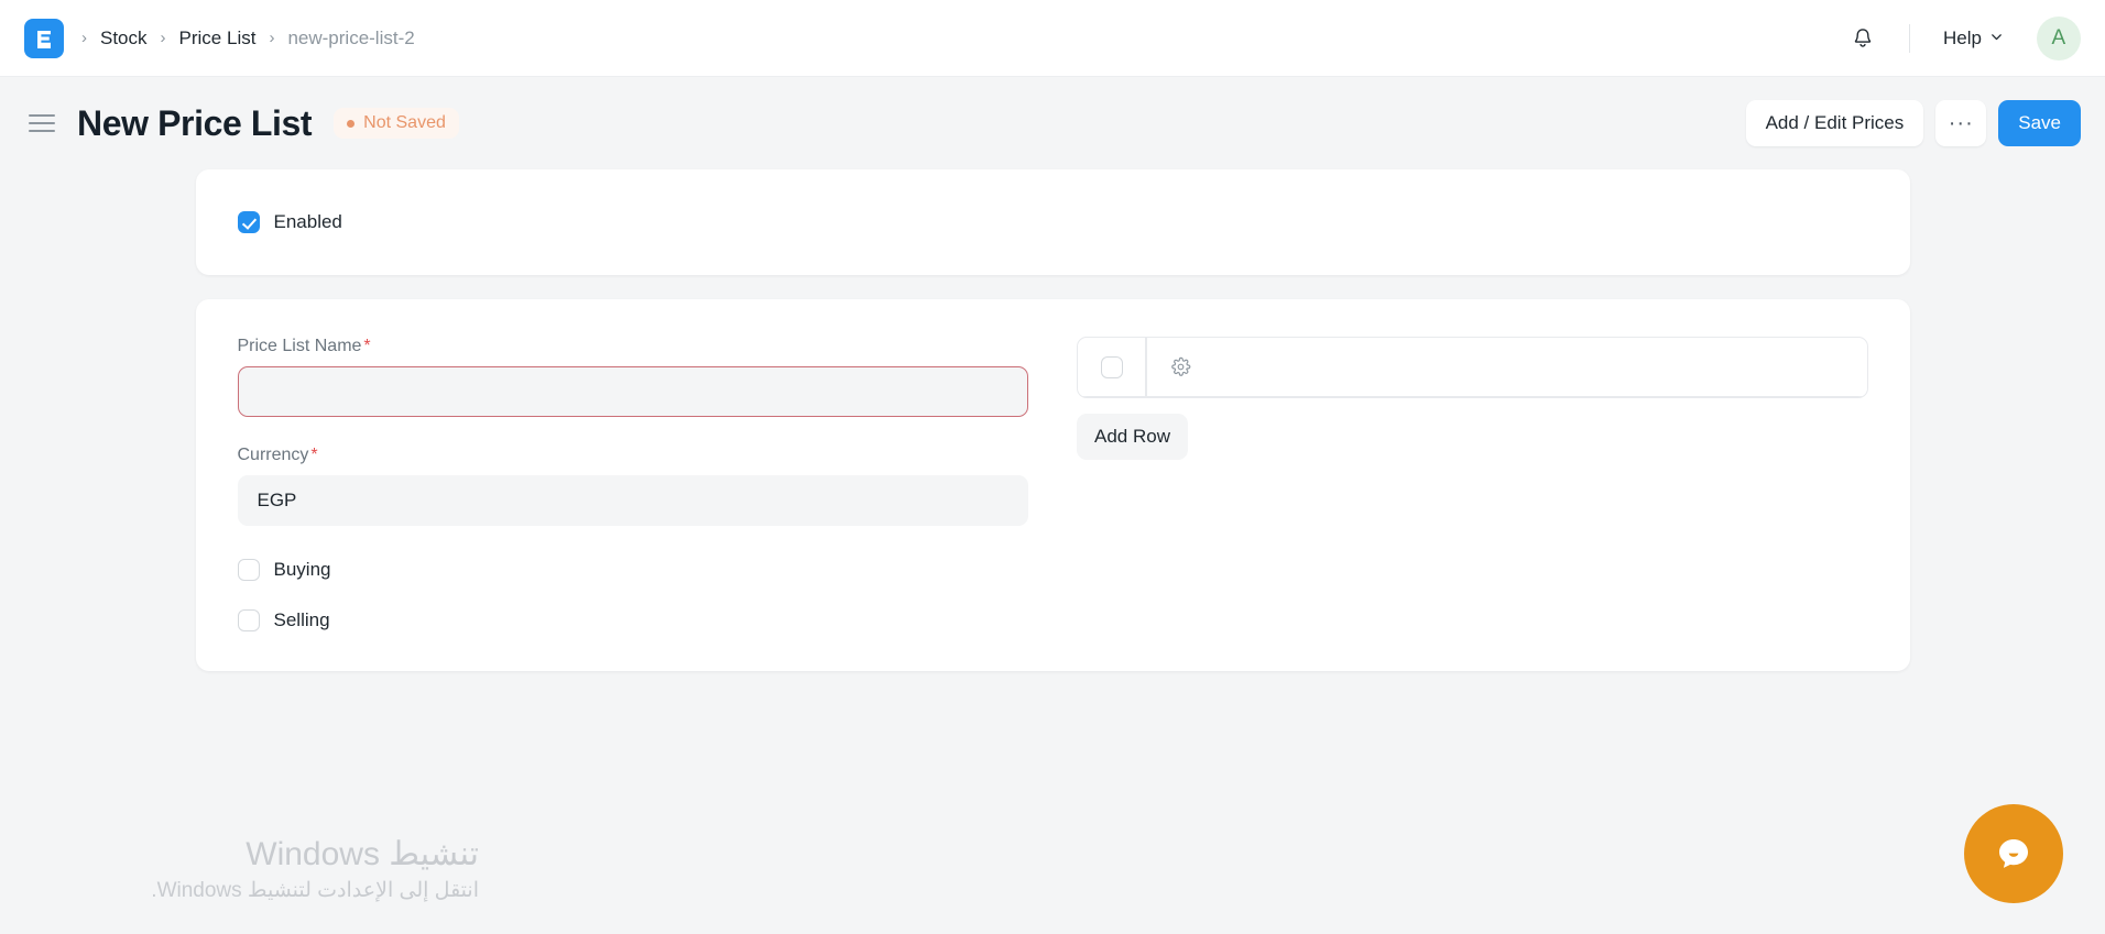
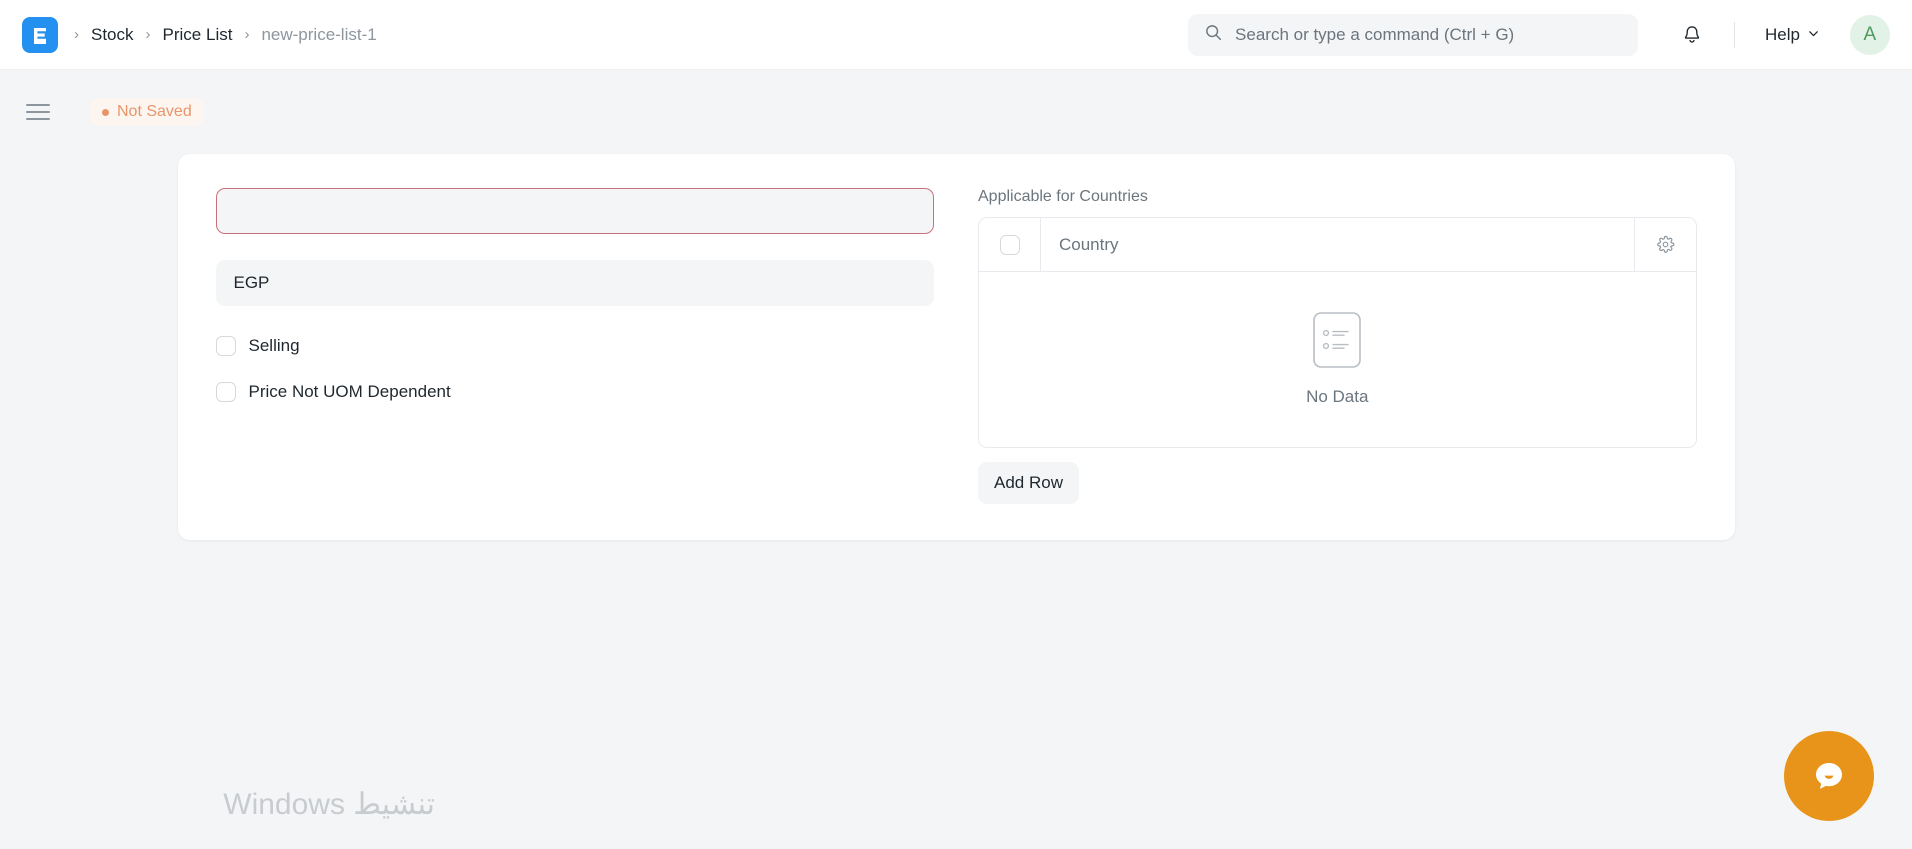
  ›
  Stock
  ›
  Price List
  ›
- new-price-list-2
+ new-price-list-1
+ Search or type a command (Ctrl + G)
  Help
  A
- New Price List
  Not Saved
- Add / Edit Prices
- ···
- Save
- Enabled
- Price List Name*
- Currency*
  EGP
- Buying
  Selling
+ Price Not UOM Dependent
+ Applicable for Countries
+ Country
+ No Data
  Add Row
  تنشيط Windows
- انتقل إلى الإعدادت لتنشيط Windows.
